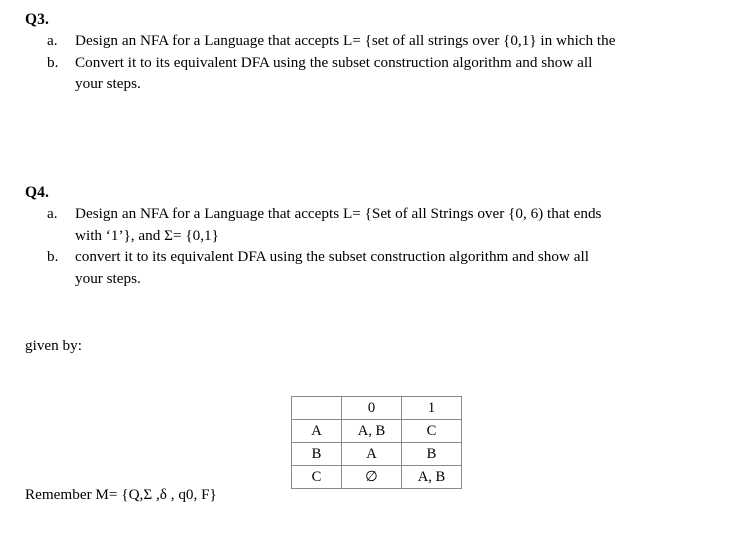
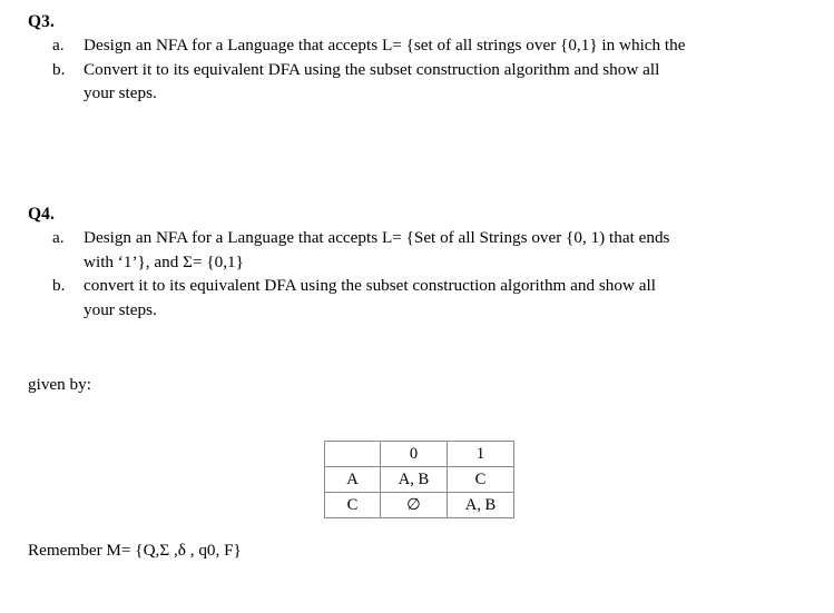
  Q3.
  a.
  Design an NFA for a Language that accepts L= {set of all strings over {0,1} in which the
  b.
  Convert it to its equivalent DFA using the subset construction algorithm and show all
  your steps.
  Q4.
  a.
- Design an NFA for a Language that accepts L= {Set of all Strings over {0, 6) that ends
+ Design an NFA for a Language that accepts L= {Set of all Strings over {0, 1) that ends
  with ‘1’}, and Σ= {0,1}
  b.
  convert it to its equivalent DFA using the subset construction algorithm and show all
  your steps.
  given by:
  	0	1
  A	A, B	C
- B	A	B
  C	∅	A, B
  Remember M= {Q,Σ ,δ , q0, F}
